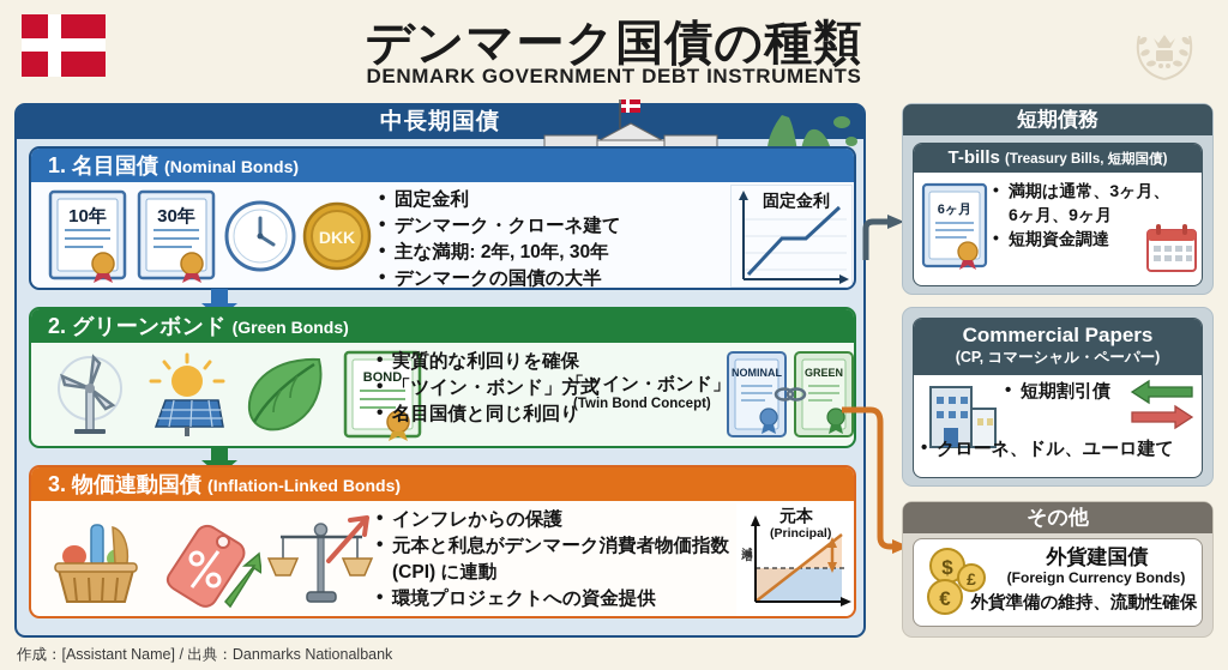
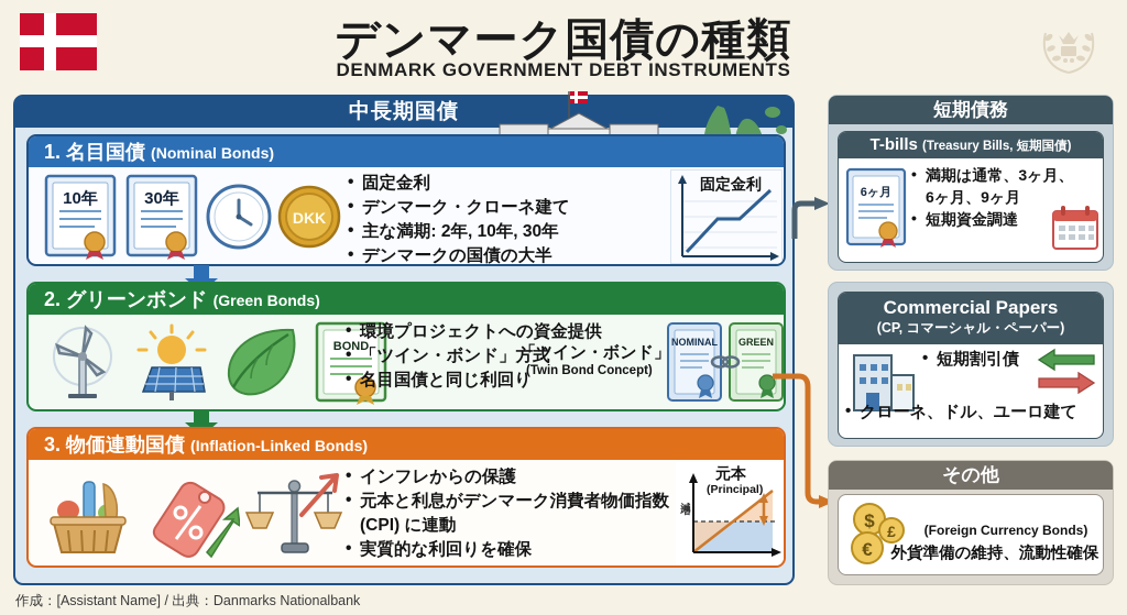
  デンマーク国債の種類
  DENMARK GOVERNMENT DEBT INSTRUMENTS
  中長期国債
  1. 名目国債 (Nominal Bonds)
  10年
  30年
  DKK
  固定金利
  デンマーク・クローネ建て
  主な満期: 2年, 10年, 30年
  デンマークの国債の大半
  固定金利
  2. グリーンボンド (Green Bonds)
  BOND
- 実質的な利回りを確保
+ 環境プロジェクトへの資金提供
  「ツイン・ボンド」方式
  名目国債と同じ利回り
  「ツイン・ボンド」
  (Twin Bond Concept)
  NOMINAL
  GREEN
  3. 物価連動国債 (Inflation-Linked Bonds)
  インフレからの保護
  元本と利息がデンマーク消費者物価指数
  (CPI) に連動
- 環境プロジェクトへの資金提供
+ 実質的な利回りを確保
  元本
  (Principal)
  短期債務
  T-bills (Treasury Bills, 短期国債)
  6ヶ月
  満期は通常、3ヶ月、
  6ヶ月、9ヶ月
  短期資金調達
  Commercial Papers
  (CP, コマーシャル・ペーパー)
  短期割引債
  クローネ、ドル、ユーロ建て
  その他
  $
  £
  €
- 外貨建国債
  (Foreign Currency Bonds)
  外貨準備の維持、流動性確保
  作成：[Assistant Name] / 出典：Danmarks Nationalbank
